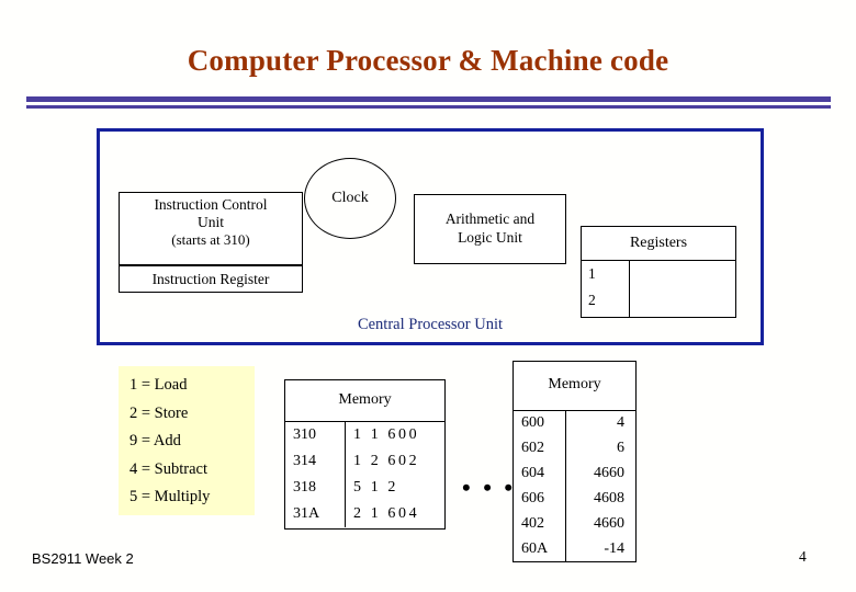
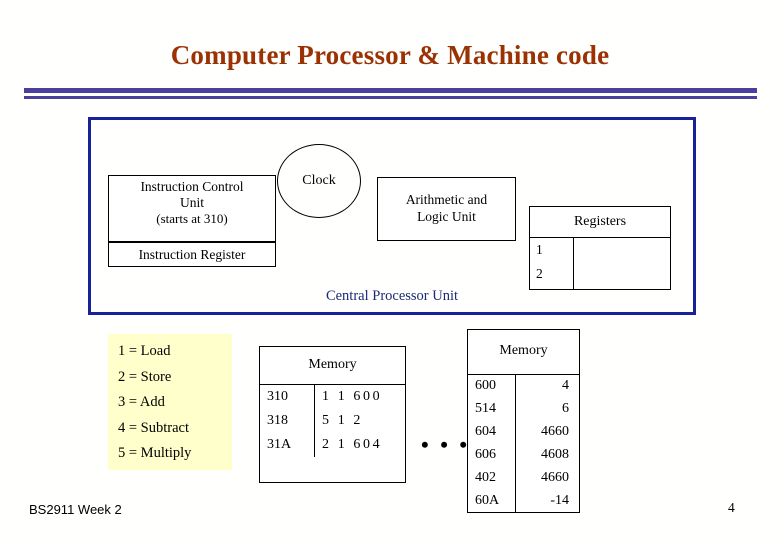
  Computer Processor & Machine code
  Instruction Control
  Unit
  (starts at 310)
  Instruction Register
  Clock
  Arithmetic and
  Logic Unit
  Registers
  1
  2
  Central Processor Unit
  1 = Load
  2 = Store
- 9 = Add
+ 3 = Add
  4 = Subtract
  5 = Multiply
  Memory
  310
  1 1 600
- 314
- 1 2 602
  318
  5 1 2
  31A
  2 1 604
  • • •
  Memory
  600
  4
- 602
+ 514
  6
  604
  4660
  606
  4608
  402
  4660
  60A
  -14
  BS2911 Week 2
  4
